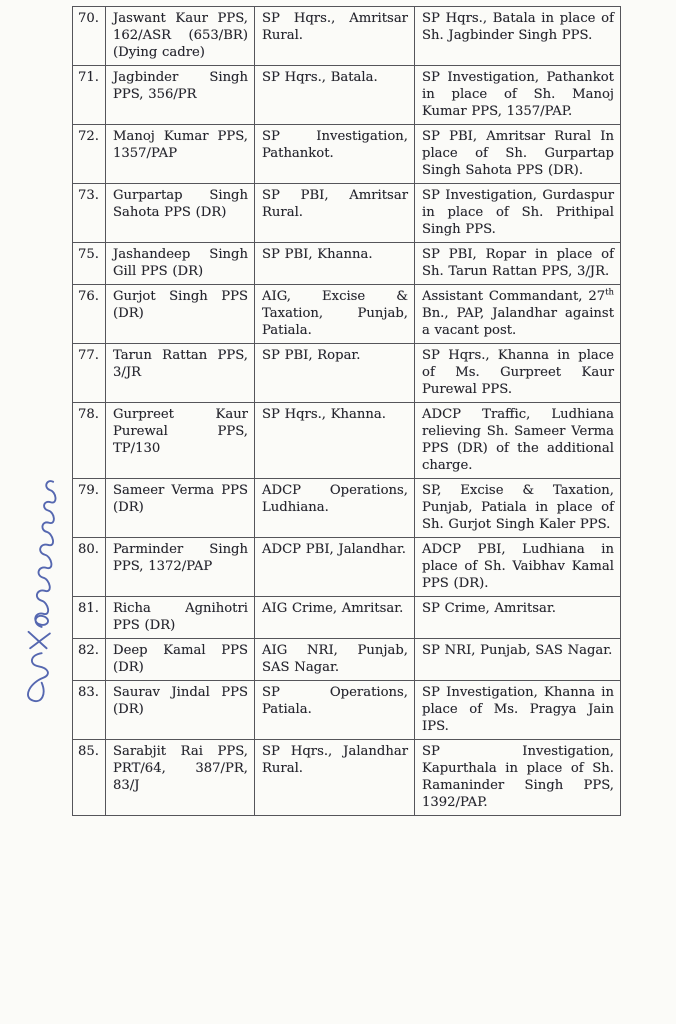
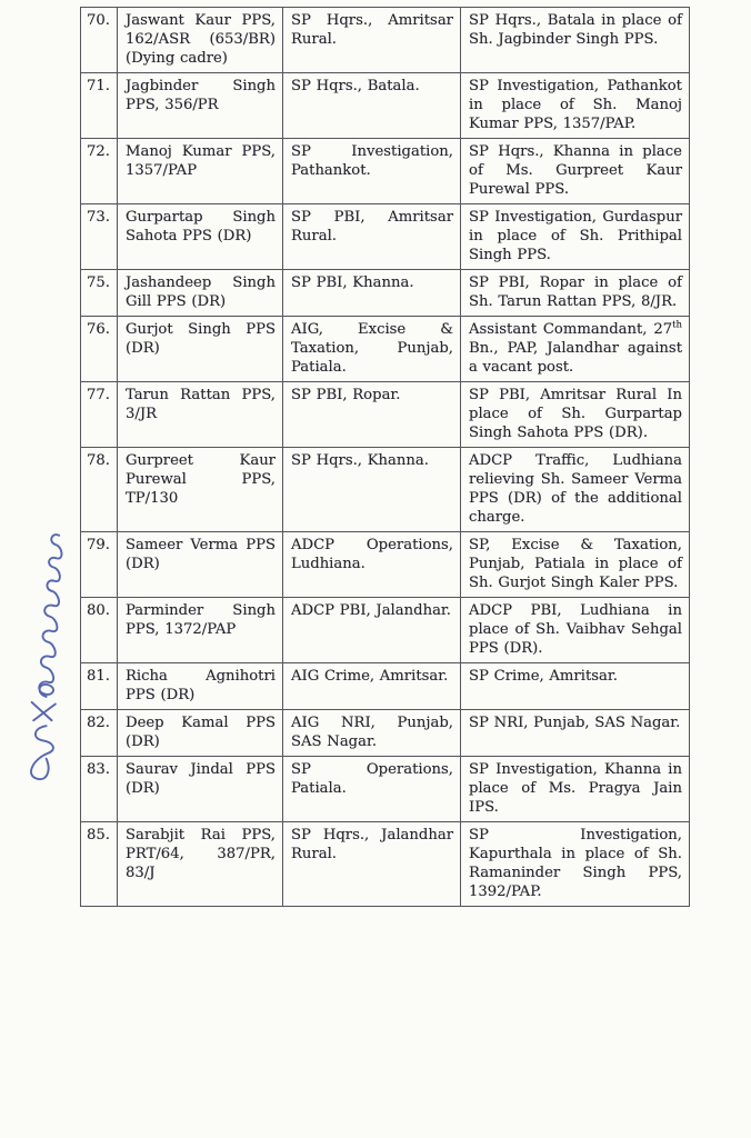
  70.	Jaswant Kaur PPS, 162/ASR (653/BR) (Dying cadre)	SP Hqrs., Amritsar Rural.	SP Hqrs., Batala in place of Sh. Jagbinder Singh PPS.
  71.	Jagbinder Singh PPS, 356/PR	SP Hqrs., Batala.	SP Investigation, Pathankot in place of Sh. Manoj Kumar PPS, 1357/PAP.
- 72.	Manoj Kumar PPS, 1357/PAP	SP Investigation, Pathankot.	SP PBI, Amritsar Rural In place of Sh. Gurpartap Singh Sahota PPS (DR).
+ 72.	Manoj Kumar PPS, 1357/PAP	SP Investigation, Pathankot.	SP Hqrs., Khanna in place of Ms. Gurpreet Kaur Purewal PPS.
  73.	Gurpartap Singh Sahota PPS (DR)	SP PBI, Amritsar Rural.	SP Investigation, Gurdaspur in place of Sh. Prithipal Singh PPS.
- 75.	Jashandeep Singh Gill PPS (DR)	SP PBI, Khanna.	SP PBI, Ropar in place of Sh. Tarun Rattan PPS, 3/JR.
+ 75.	Jashandeep Singh Gill PPS (DR)	SP PBI, Khanna.	SP PBI, Ropar in place of Sh. Tarun Rattan PPS, 8/JR.
  76.	Gurjot Singh PPS (DR)	AIG, Excise & Taxation, Punjab, Patiala.	Assistant Commandant, 27th Bn., PAP, Jalandhar against a vacant post.
- 77.	Tarun Rattan PPS, 3/JR	SP PBI, Ropar.	SP Hqrs., Khanna in place of Ms. Gurpreet Kaur Purewal PPS.
+ 77.	Tarun Rattan PPS, 3/JR	SP PBI, Ropar.	SP PBI, Amritsar Rural In place of Sh. Gurpartap Singh Sahota PPS (DR).
  78.	Gurpreet Kaur Purewal PPS, TP/130	SP Hqrs., Khanna.	ADCP Traffic, Ludhiana relieving Sh. Sameer Verma PPS (DR) of the additional charge.
  79.	Sameer Verma PPS (DR)	ADCP Operations, Ludhiana.	SP, Excise & Taxation, Punjab, Patiala in place of Sh. Gurjot Singh Kaler PPS.
- 80.	Parminder Singh PPS, 1372/PAP	ADCP PBI, Jalandhar.	ADCP PBI, Ludhiana in place of Sh. Vaibhav Kamal PPS (DR).
+ 80.	Parminder Singh PPS, 1372/PAP	ADCP PBI, Jalandhar.	ADCP PBI, Ludhiana in place of Sh. Vaibhav Sehgal PPS (DR).
  81.	Richa Agnihotri PPS (DR)	AIG Crime, Amritsar.	SP Crime, Amritsar.
  82.	Deep Kamal PPS (DR)	AIG NRI, Punjab, SAS Nagar.	SP NRI, Punjab, SAS Nagar.
  83.	Saurav Jindal PPS (DR)	SP Operations, Patiala.	SP Investigation, Khanna in place of Ms. Pragya Jain IPS.
  85.	Sarabjit Rai PPS, PRT/64, 387/PR, 83/J	SP Hqrs., Jalandhar Rural.	SP Investigation, Kapurthala in place of Sh. Ramaninder Singh PPS, 1392/PAP.
